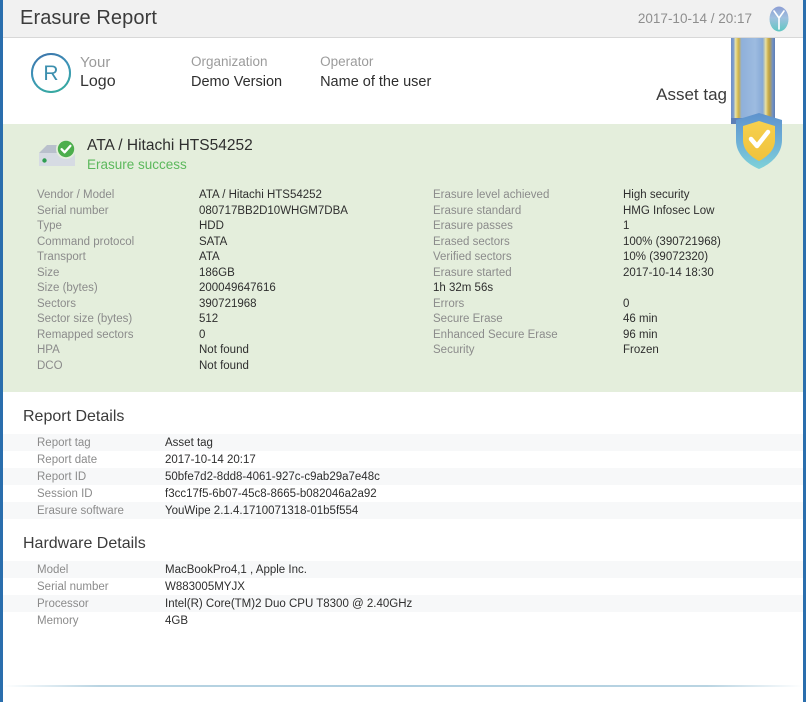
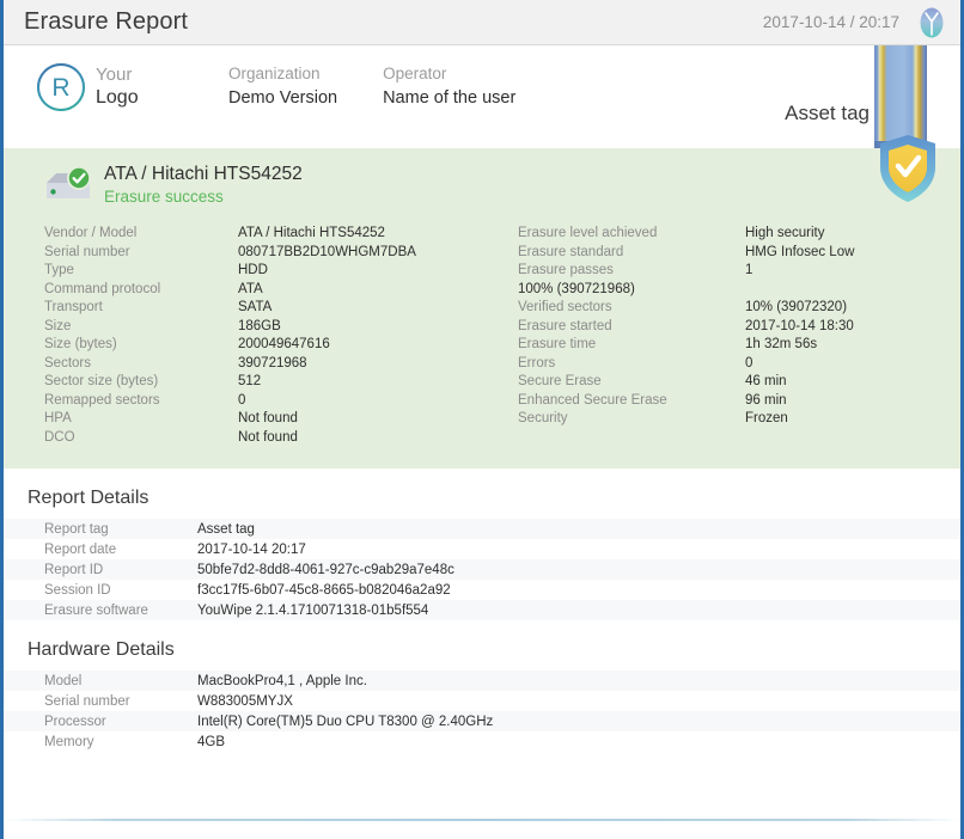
  Erasure Report
  2017-10-14 / 20:17
  R
  Your
  Logo
  Organization
  Demo Version
  Operator
  Name of the user
  Asset tag
  ATA / Hitachi HTS54252
  Erasure success
  Vendor / Model
  ATA / Hitachi HTS54252
  Serial number
  080717BB2D10WHGM7DBA
  Type
  HDD
  Command protocol
- SATA
+ ATA
  Transport
- ATA
+ SATA
  Size
  186GB
  Size (bytes)
  200049647616
  Sectors
  390721968
  Sector size (bytes)
  512
  Remapped sectors
  0
  HPA
  Not found
  DCO
  Not found
  Erasure level achieved
  High security
  Erasure standard
  HMG Infosec Low
  Erasure passes
  1
- Erased sectors
  100% (390721968)
  Verified sectors
  10% (39072320)
  Erasure started
  2017-10-14 18:30
+ Erasure time
  1h 32m 56s
  Errors
  0
  Secure Erase
  46 min
  Enhanced Secure Erase
  96 min
  Security
  Frozen
  Report Details
  Report tag
  Asset tag
  Report date
  2017-10-14 20:17
  Report ID
  50bfe7d2-8dd8-4061-927c-c9ab29a7e48c
  Session ID
  f3cc17f5-6b07-45c8-8665-b082046a2a92
  Erasure software
  YouWipe 2.1.4.1710071318-01b5f554
  Hardware Details
  Model
  MacBookPro4,1 , Apple Inc.
  Serial number
  W883005MYJX
  Processor
- Intel(R) Core(TM)2 Duo CPU T8300 @ 2.40GHz
+ Intel(R) Core(TM)5 Duo CPU T8300 @ 2.40GHz
  Memory
  4GB
